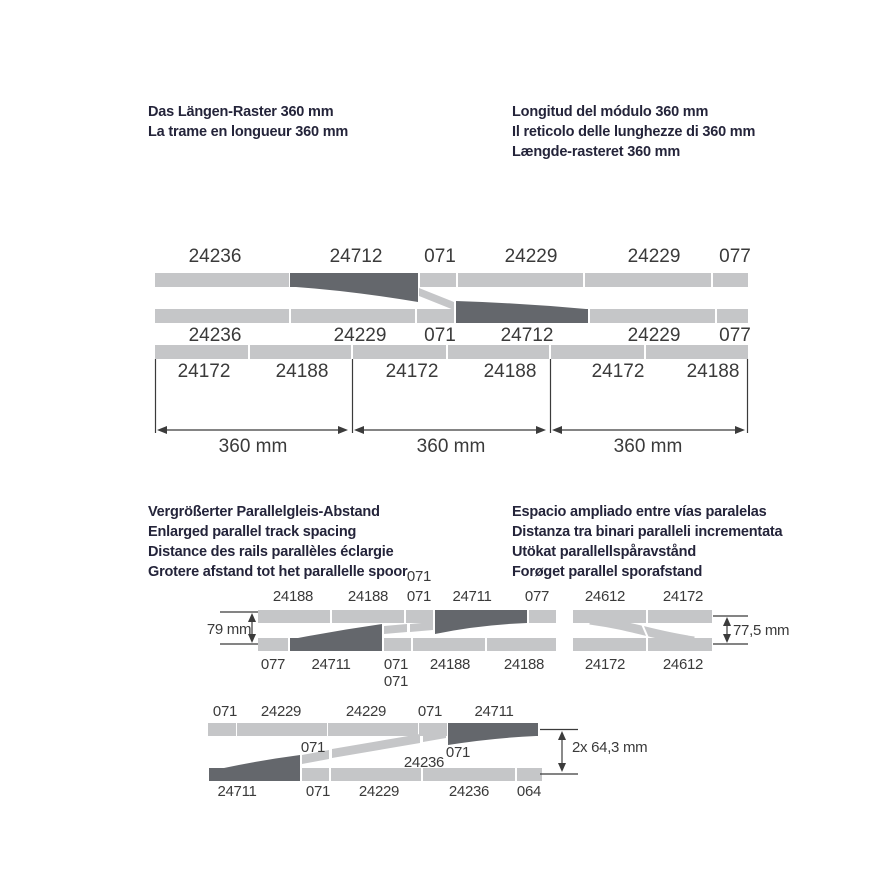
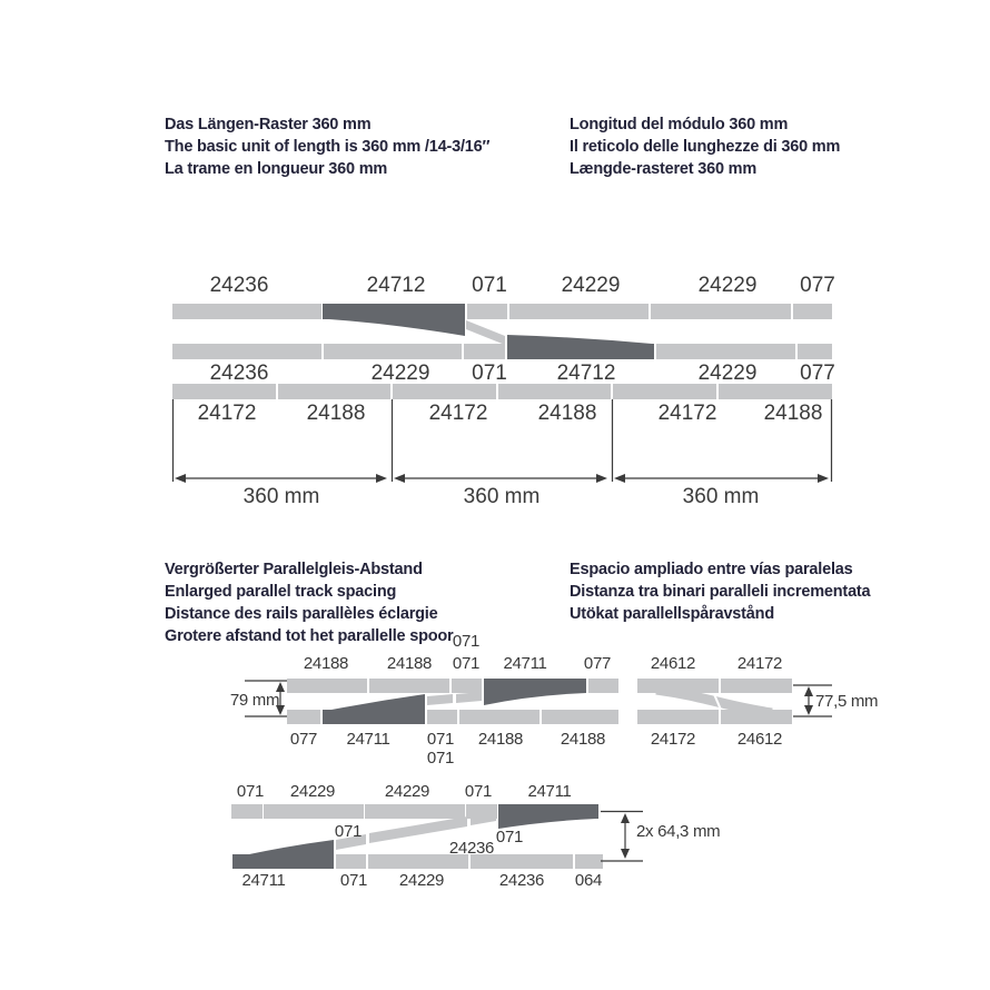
  Das Längen-Raster 360 mm
+ The basic unit of length is 360 mm /14-3/16″
  La trame en longueur 360 mm
  Longitud del módulo 360 mm
  Il reticolo delle lunghezze di 360 mm
  Længde-rasteret 360 mm
  Vergrößerter Parallelgleis-Abstand
  Enlarged parallel track spacing
  Distance des rails parallèles éclargie
  Grotere afstand tot het parallelle spoor
  Espacio ampliado entre vías paralelas
  Distanza tra binari paralleli incrementata
  Utökat parallellspåravstånd
- Forøget parallel sporafstand
  24236
  24712
  071
  24229
  24229
  077
  24236
  24229
  071
  24712
  24229
  077
  24172
  24188
  24172
  24188
  24172
  24188
  360 mm
  360 mm
  360 mm
  071
  24188
  24188
  071
  24711
  077
  077
  24711
  071
  24188
  24188
  071
  79 mm
  24612
  24172
  24172
  24612
  77,5 mm
  071
  24229
  24229
  071
  24711
  071
  24236
  071
  24711
  071
  24229
  24236
  064
  2x 64,3 mm
